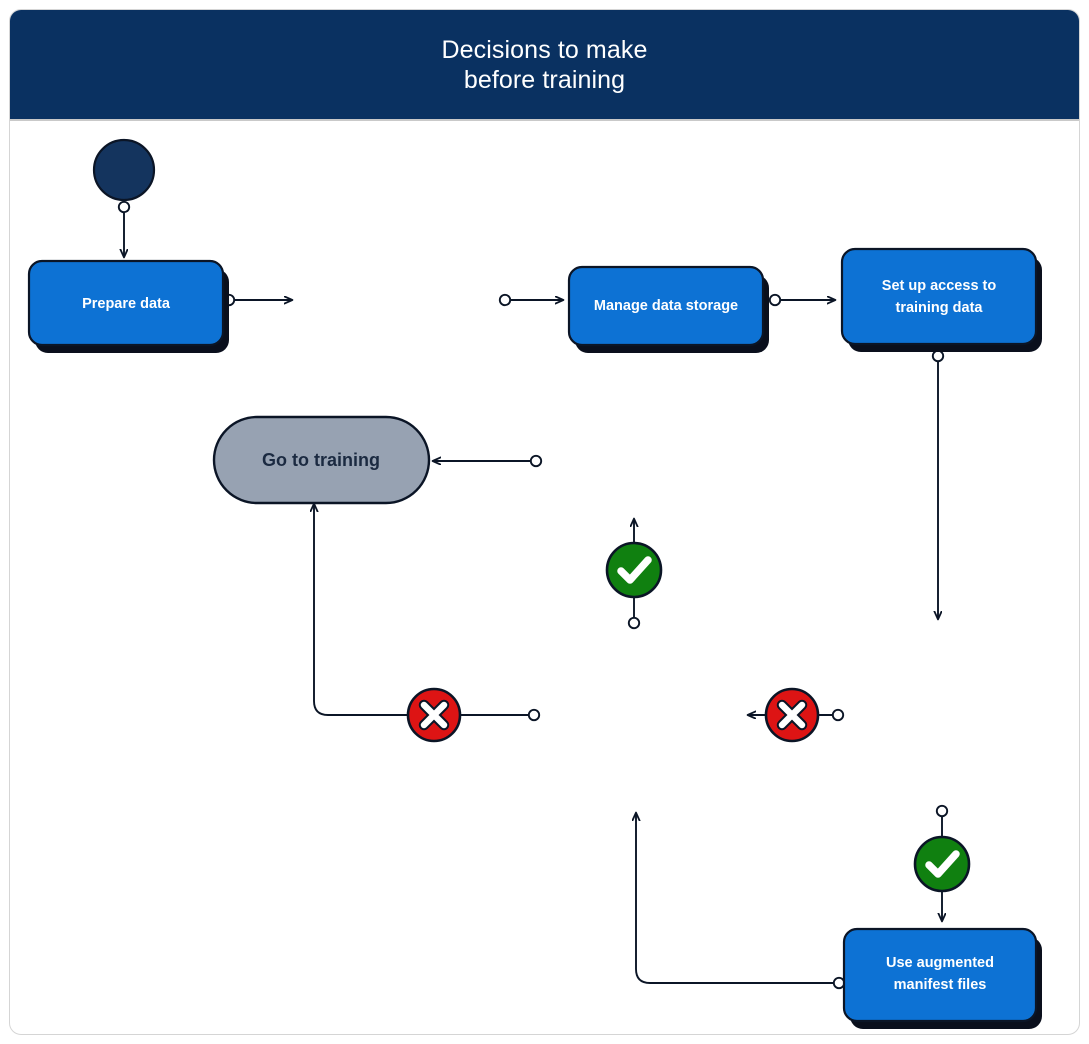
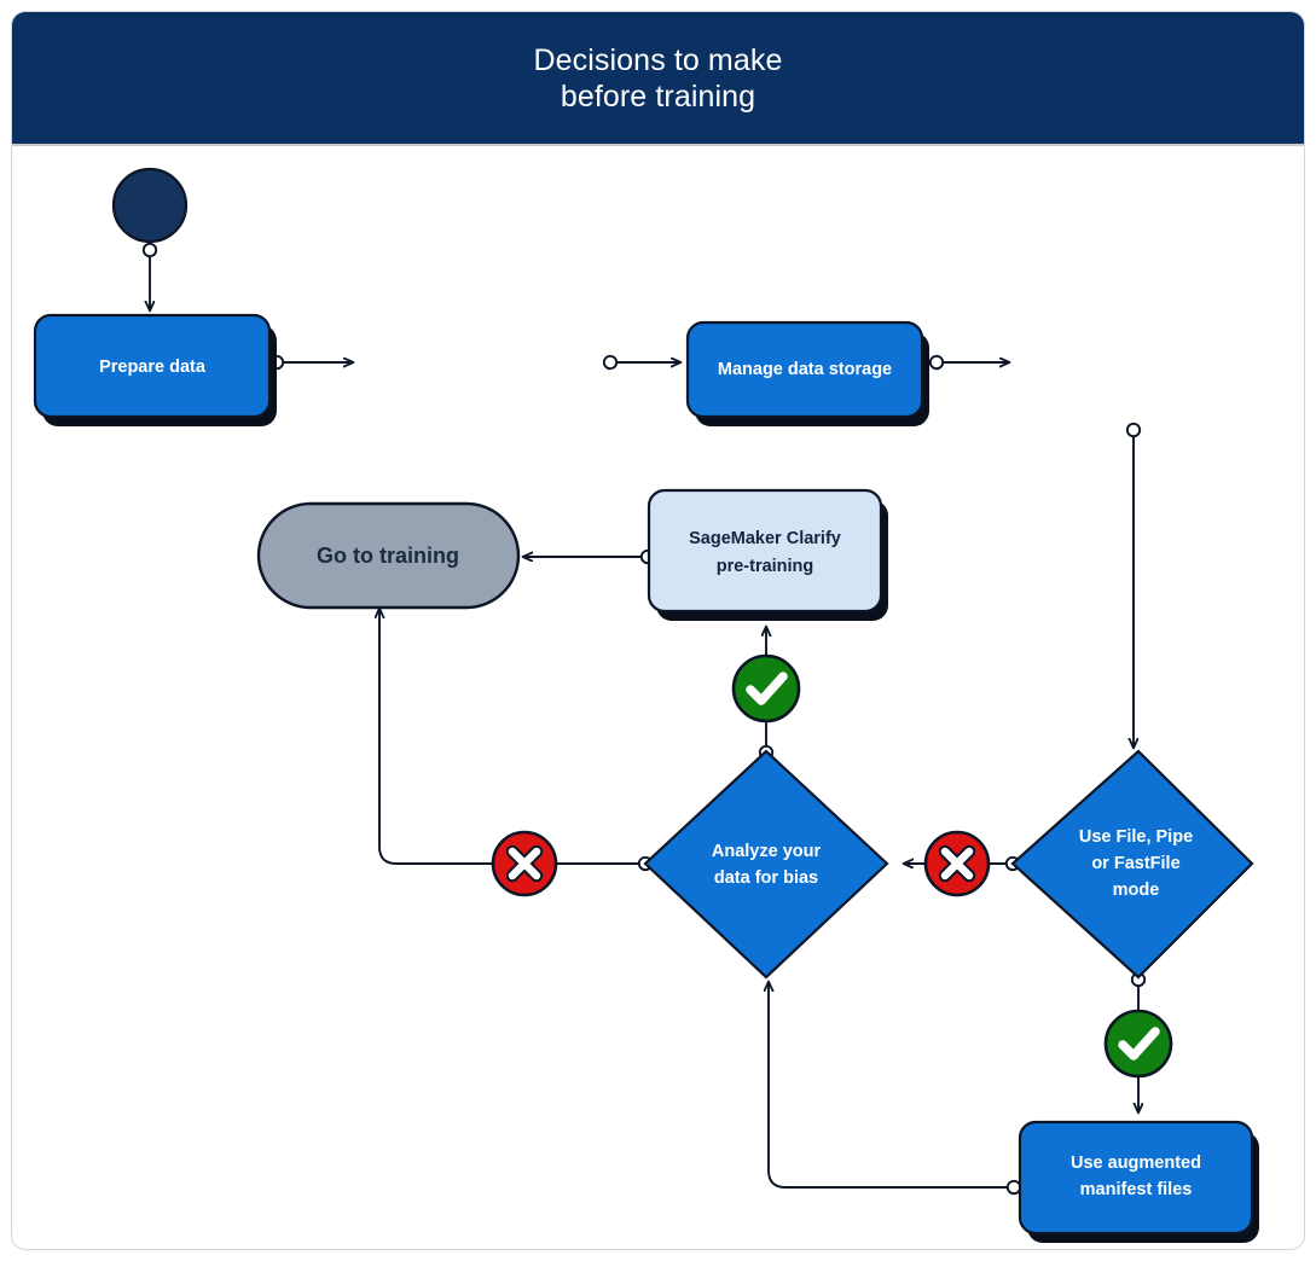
  Decisions to make
  before training
  Prepare data
  Manage data storage
- Set up access to
- training data
  Go to training
+ SageMaker Clarify
+ pre-training
+ Analyze your
+ data for bias
+ Use File, Pipe
+ or FastFile
+ mode
  Use augmented
  manifest files
